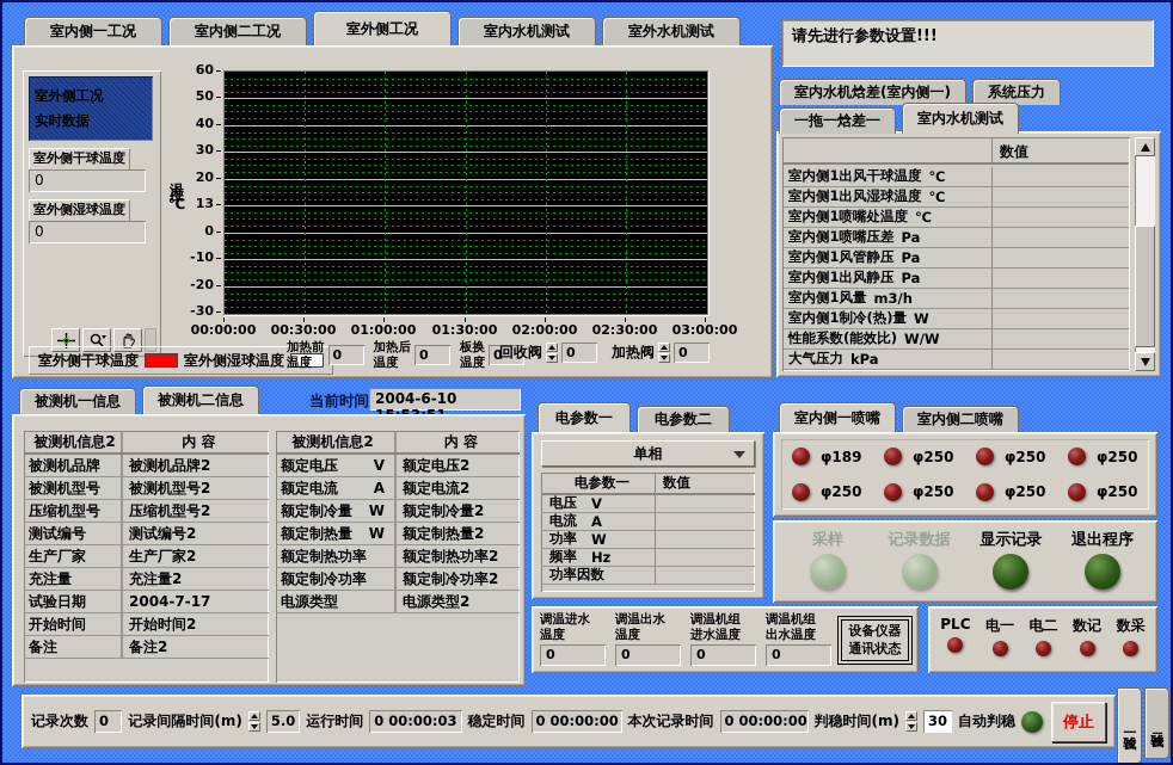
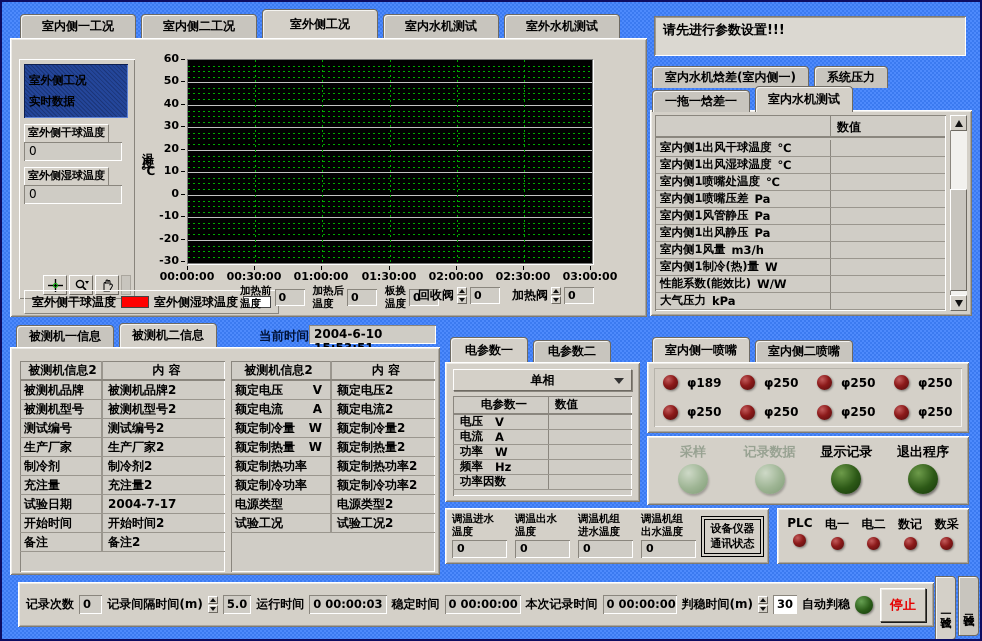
  室内侧一工况
  室内侧二工况
  室外侧工况
  室内水机测试
  室外水机测试
  室外侧工况
  实时数据
  室外侧干球温度
  0
  室外侧湿球温度
  0
  60
  50
  40
  30
  20
- 13
+ 10
  0
  -10
  -20
  -30
  00:00:00
  00:30:00
  01:00:00
  01:30:00
  02:00:00
  02:30:00
  03:00:00
  室外侧干球温度
  室外侧湿球温度
  加热前
  温度
  0
  加热后
  温度
  0
  板换
  温度
  0
  回收阀
  0
  加热阀
  0
  请先进行参数设置!!!
  室内水机焓差(室内侧一)
  系统压力
  一拖一焓差一
  室内水机测试
  数值
  室内侧1出风干球温度
  ℃
  室内侧1出风湿球温度
  ℃
  室内侧1喷嘴处温度
  ℃
  室内侧1喷嘴压差
  Pa
  室内侧1风管静压
  Pa
  室内侧1出风静压
  Pa
  室内侧1风量
  m3/h
  室内侧1制冷(热)量
  W
  性能系数(能效比)
  W/W
  大气压力
  kPa
  当前时间
  被测机一信息
  被测机二信息
  被测机信息2
  内 容
  被测机品牌
  被测机品牌2
  被测机型号
  被测机型号2
- 压缩机型号
- 压缩机型号2
  测试编号
  测试编号2
  生产厂家
  生产厂家2
+ 制冷剂
+ 制冷剂2
  充注量
  充注量2
  试验日期
  2004-7-17
  开始时间
  开始时间2
  备注
  备注2
  被测机信息2
  内 容
  额定电压
  V
  额定电压2
  额定电流
  A
  额定电流2
  额定制冷量
  W
  额定制冷量2
  额定制热量
  W
  额定制热量2
  额定制热功率
  额定制热功率2
  额定制冷功率
  额定制冷功率2
  电源类型
  电源类型2
+ 试验工况
+ 试验工况2
  电参数一
  电参数二
  单相
  电参数一
  数值
  电压
  V
  电流
  A
  功率
  W
  频率
  Hz
  功率因数
  室内侧一喷嘴
  室内侧二喷嘴
  φ189
  φ250
  φ250
  φ250
  φ250
  φ250
  φ250
  φ250
  采样
  记录数据
  显示记录
  退出程序
  调温进水
  温度
  0
  调温出水
  温度
  0
  调温机组
  进水温度
  0
  调温机组
  出水温度
  0
  设备仪器
  通讯状态
  PLC
  电一
  电二
  数记
  数采
  记录次数
  0
  记录间隔时间(m)
  5.0
  运行时间
  0 00:00:03
  稳定时间
  0 00:00:00
  本次记录时间
  0 00:00:00
  判稳时间(m)
  30
  自动判稳
  停止
